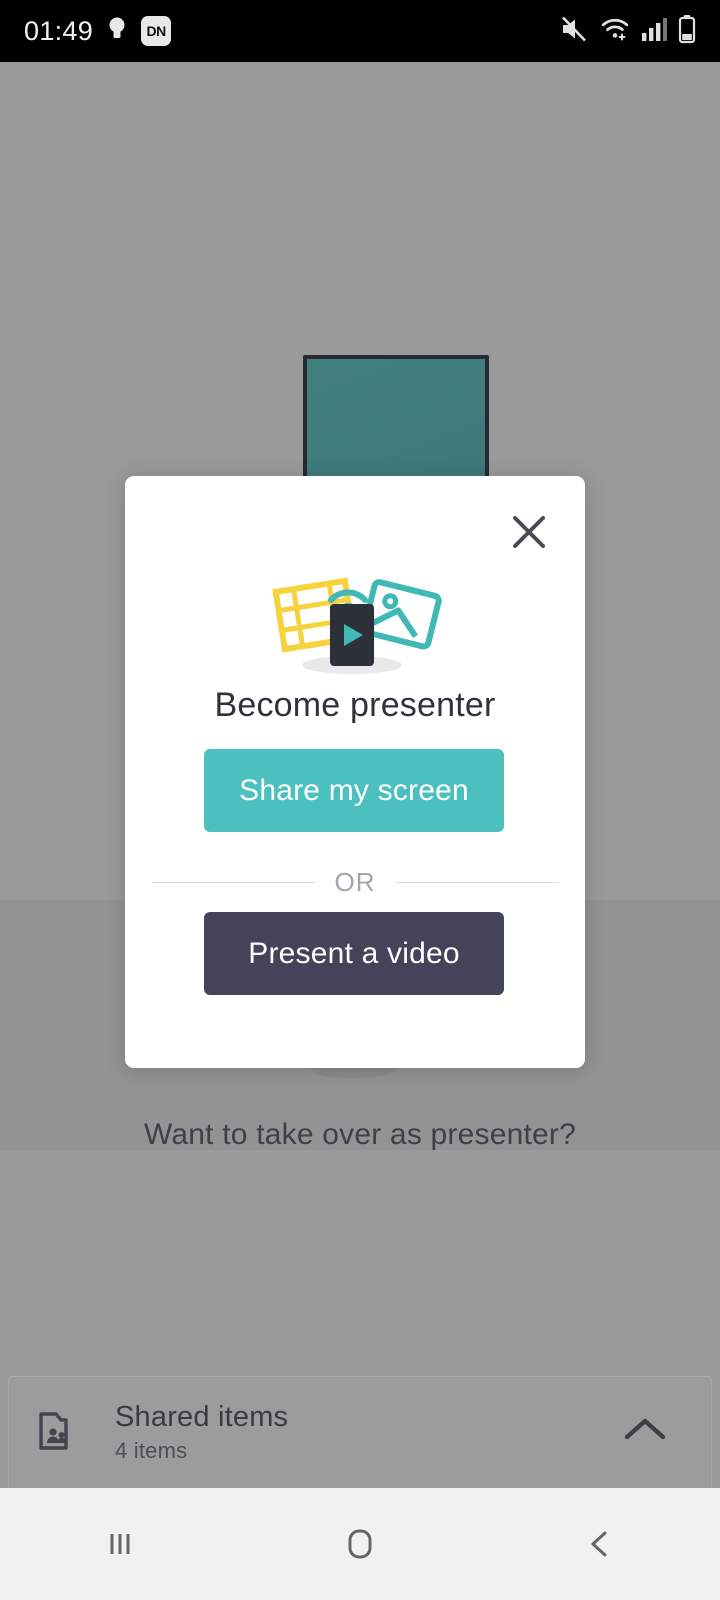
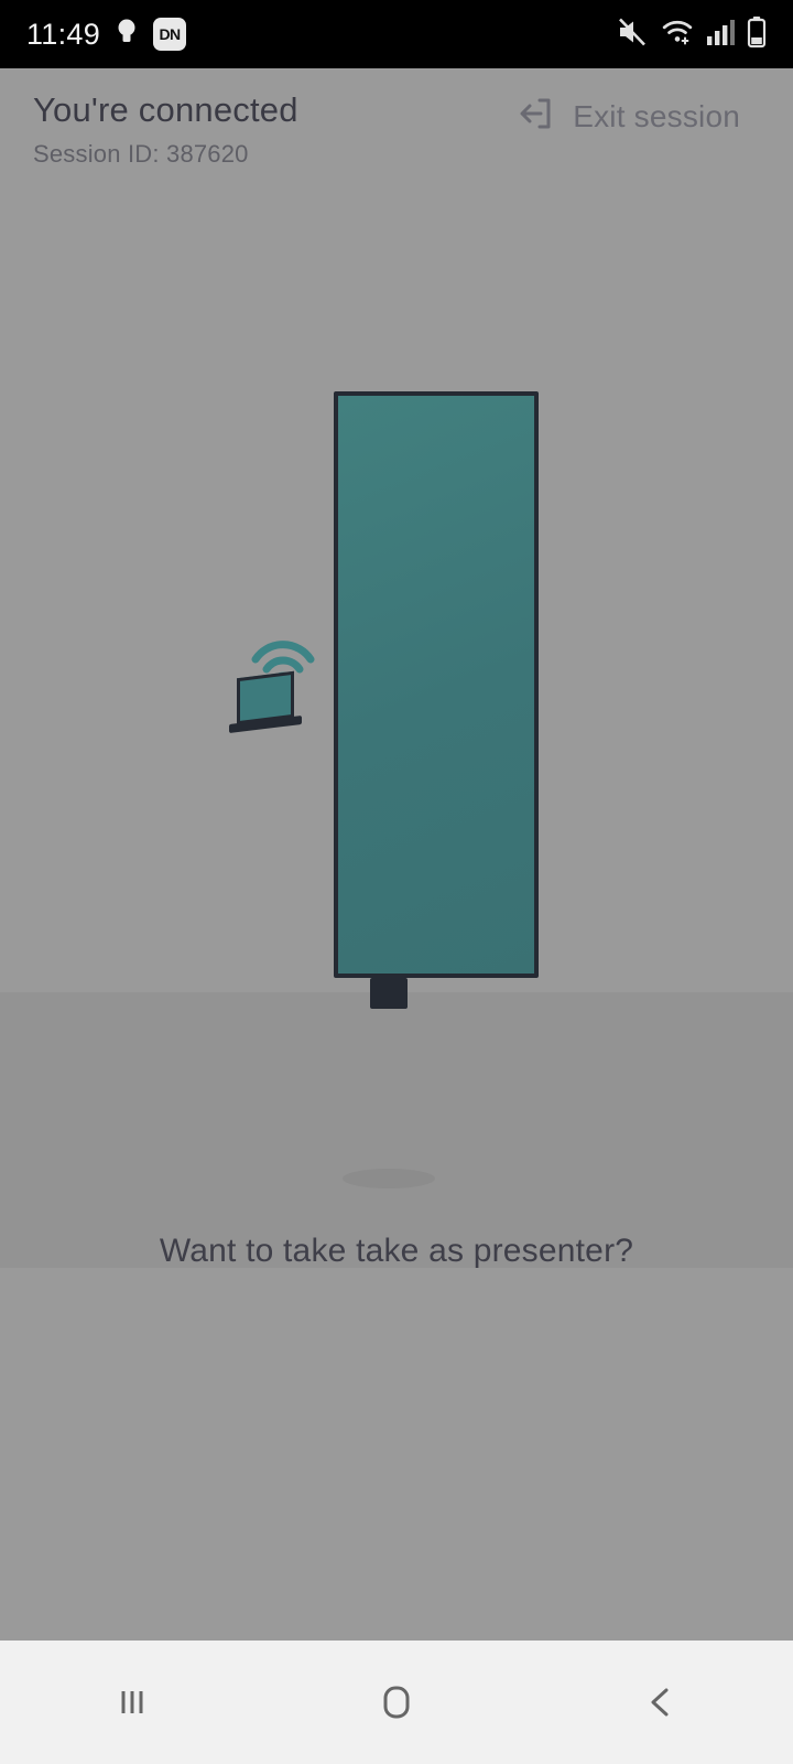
- 01:49
+ 11:49
  DN
+ You're connected
+ Session ID: 387620
+ Exit session
- Want to take over as presenter?
+ Want to take take as presenter?
- Shared items
- 4 items
- Become presenter
- Share my screen
- OR
- Present a video
